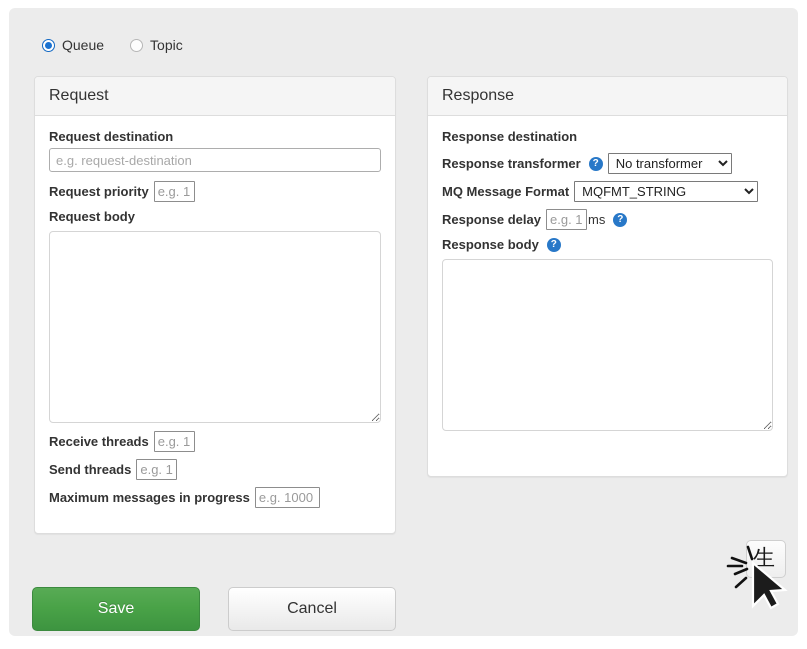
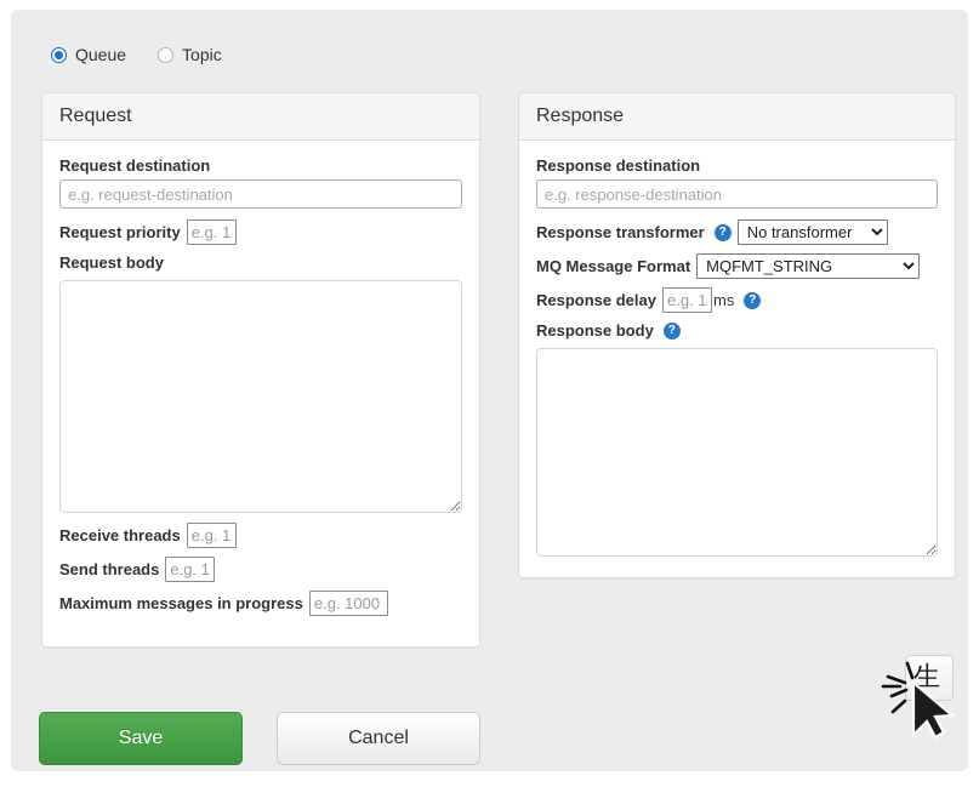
  Queue
  Topic
  Request
  Request destination
  e.g. request-destination
  Request priority
  e.g. 1
  Request body
  Receive threads
  e.g. 1
  Send threads
  e.g. 1
  Maximum messages in progress
  e.g. 1000
  Response
  Response destination
+ e.g. response-destination
  Response transformer
  ?
  No transformer
  MQ Message Format
  MQFMT_STRING
  Response delay
  e.g. 1
  ms
  ?
  Response body
  ?
  Save
  Cancel
  生
